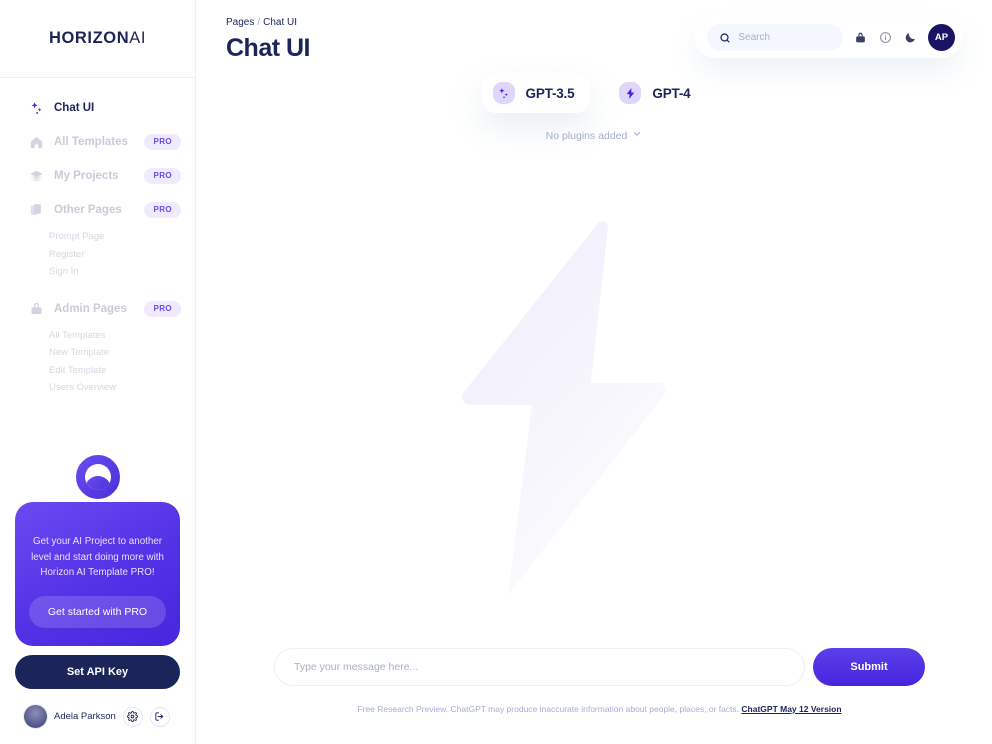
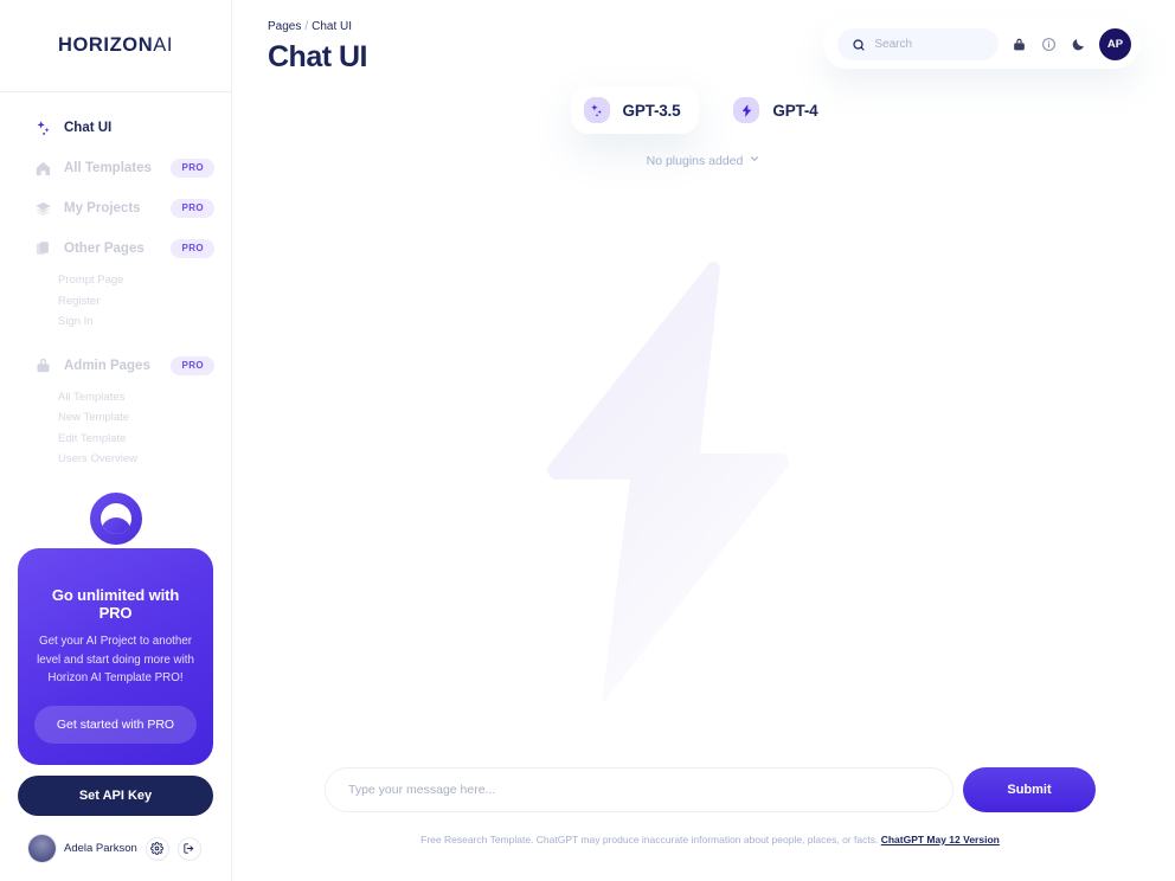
  HORIZONAI
  Chat UI
  All Templates
  PRO
  My Projects
  PRO
  Other Pages
  PRO
  Prompt Page
  Register
  Sign In
  Admin Pages
  PRO
  All Templates
  New Template
  Edit Template
  Users Overview
+ Go unlimited with PRO
  Get your AI Project to another level and start doing more with Horizon AI Template PRO!
  Get started with PRO
  Set API Key
  Adela Parkson
  Pages / Chat UI
  Chat UI
  Search
  AP
  GPT-3.5
  GPT-4
  No plugins added
  Type your message here...
  Submit
- Free Research Preview. ChatGPT may produce inaccurate information about people, places, or facts. ChatGPT May 12 Version
+ Free Research Template. ChatGPT may produce inaccurate information about people, places, or facts. ChatGPT May 12 Version
